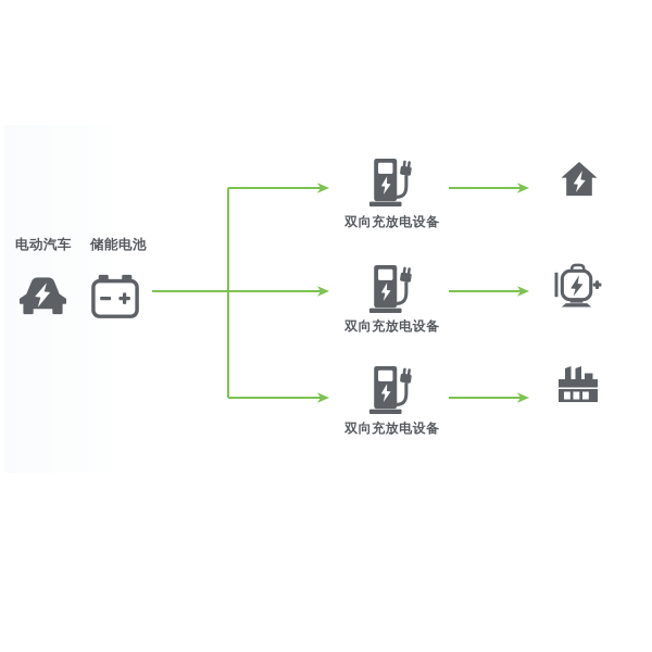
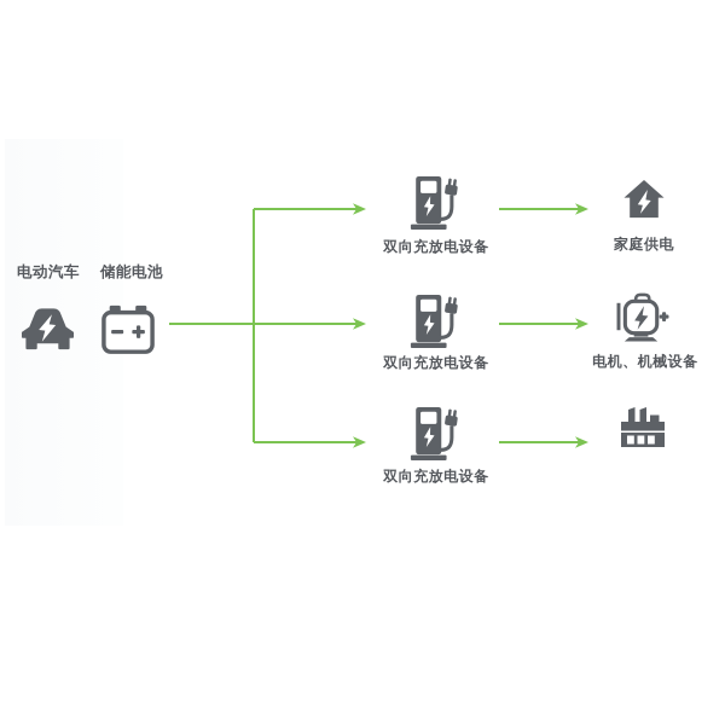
  电动汽车
  储能电池
  双向充放电设备
  双向充放电设备
  双向充放电设备
+ 家庭供电
+ 电机、机械设备
